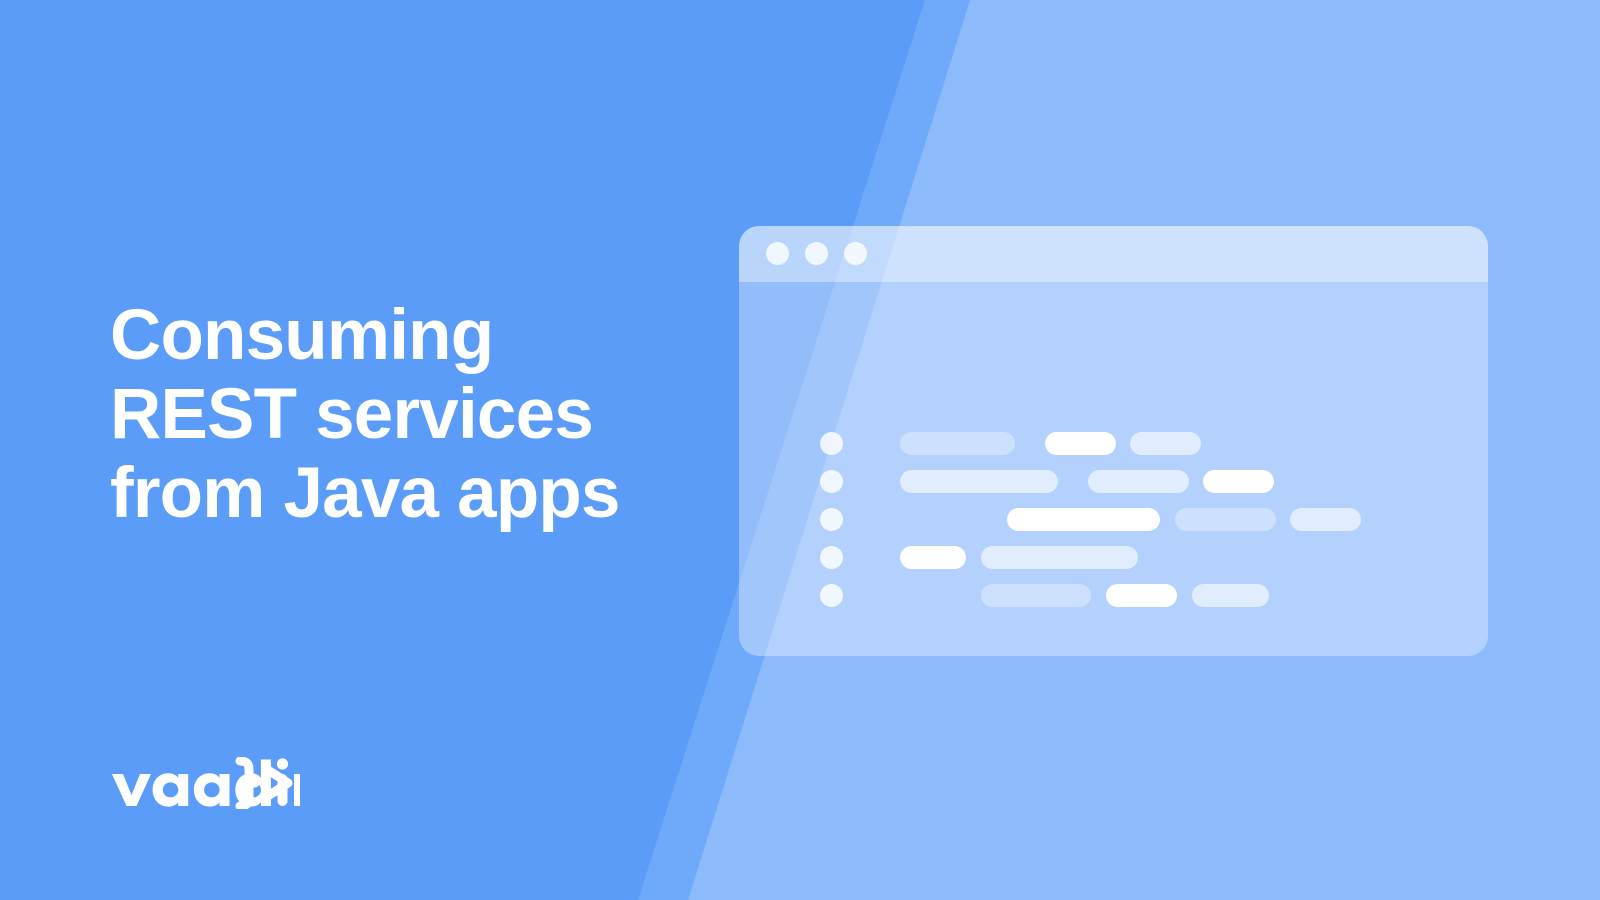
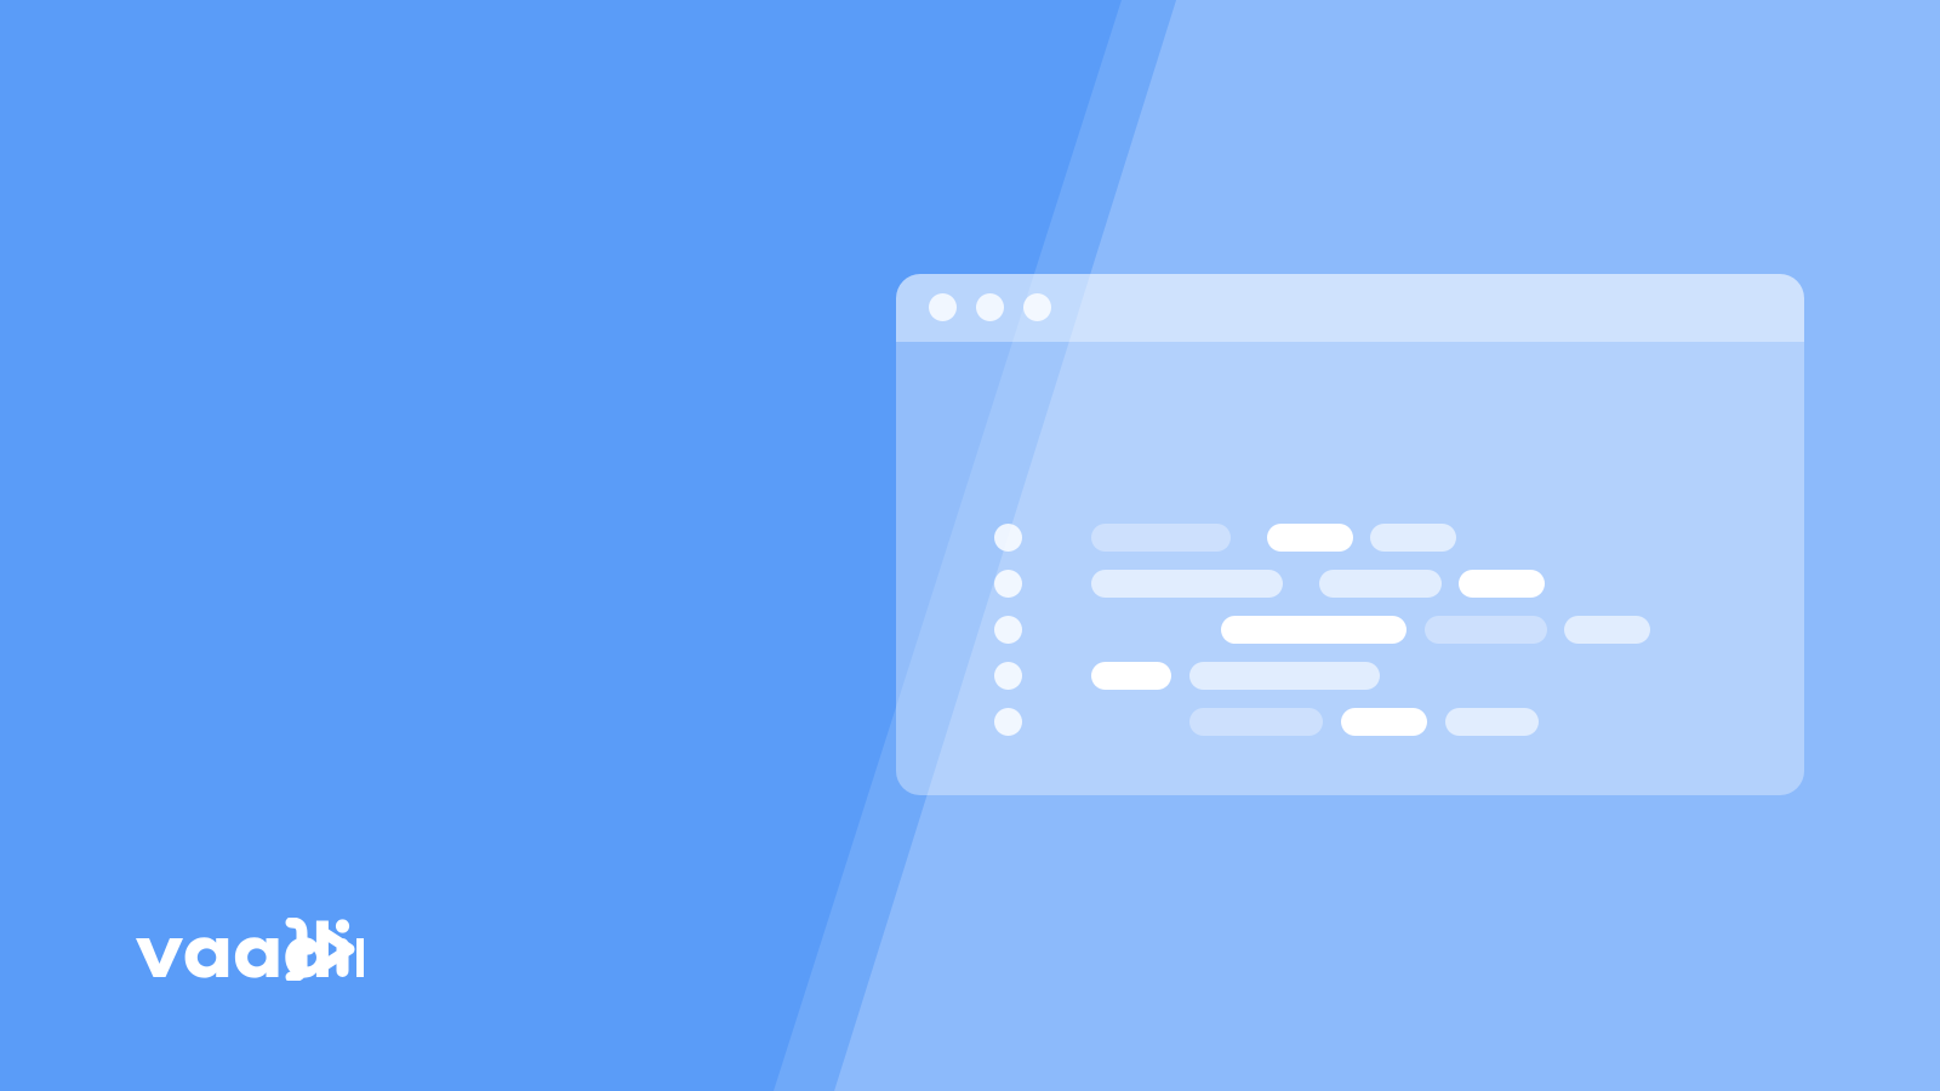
- Consuming
- REST services
- from Java apps
